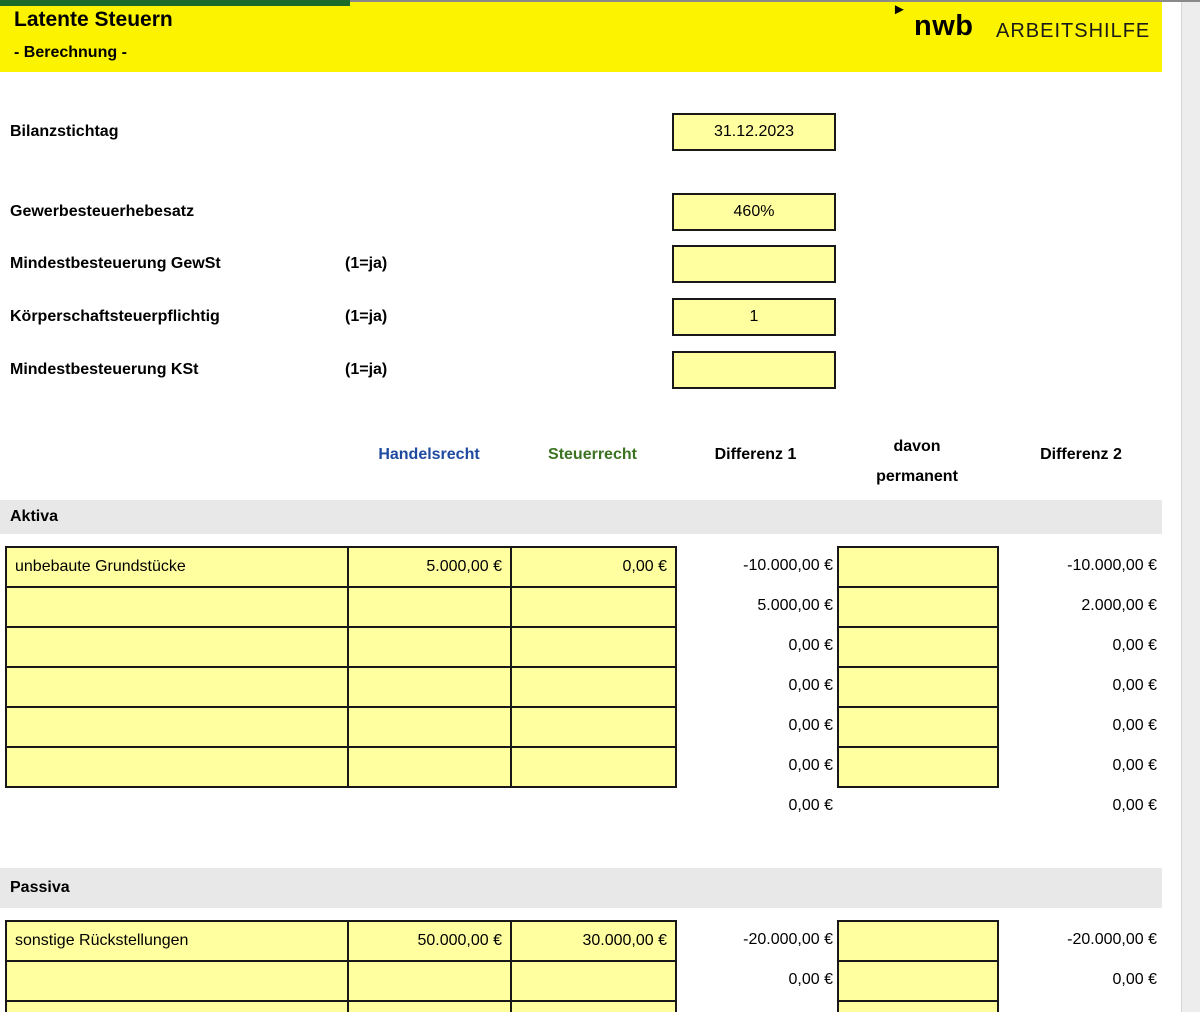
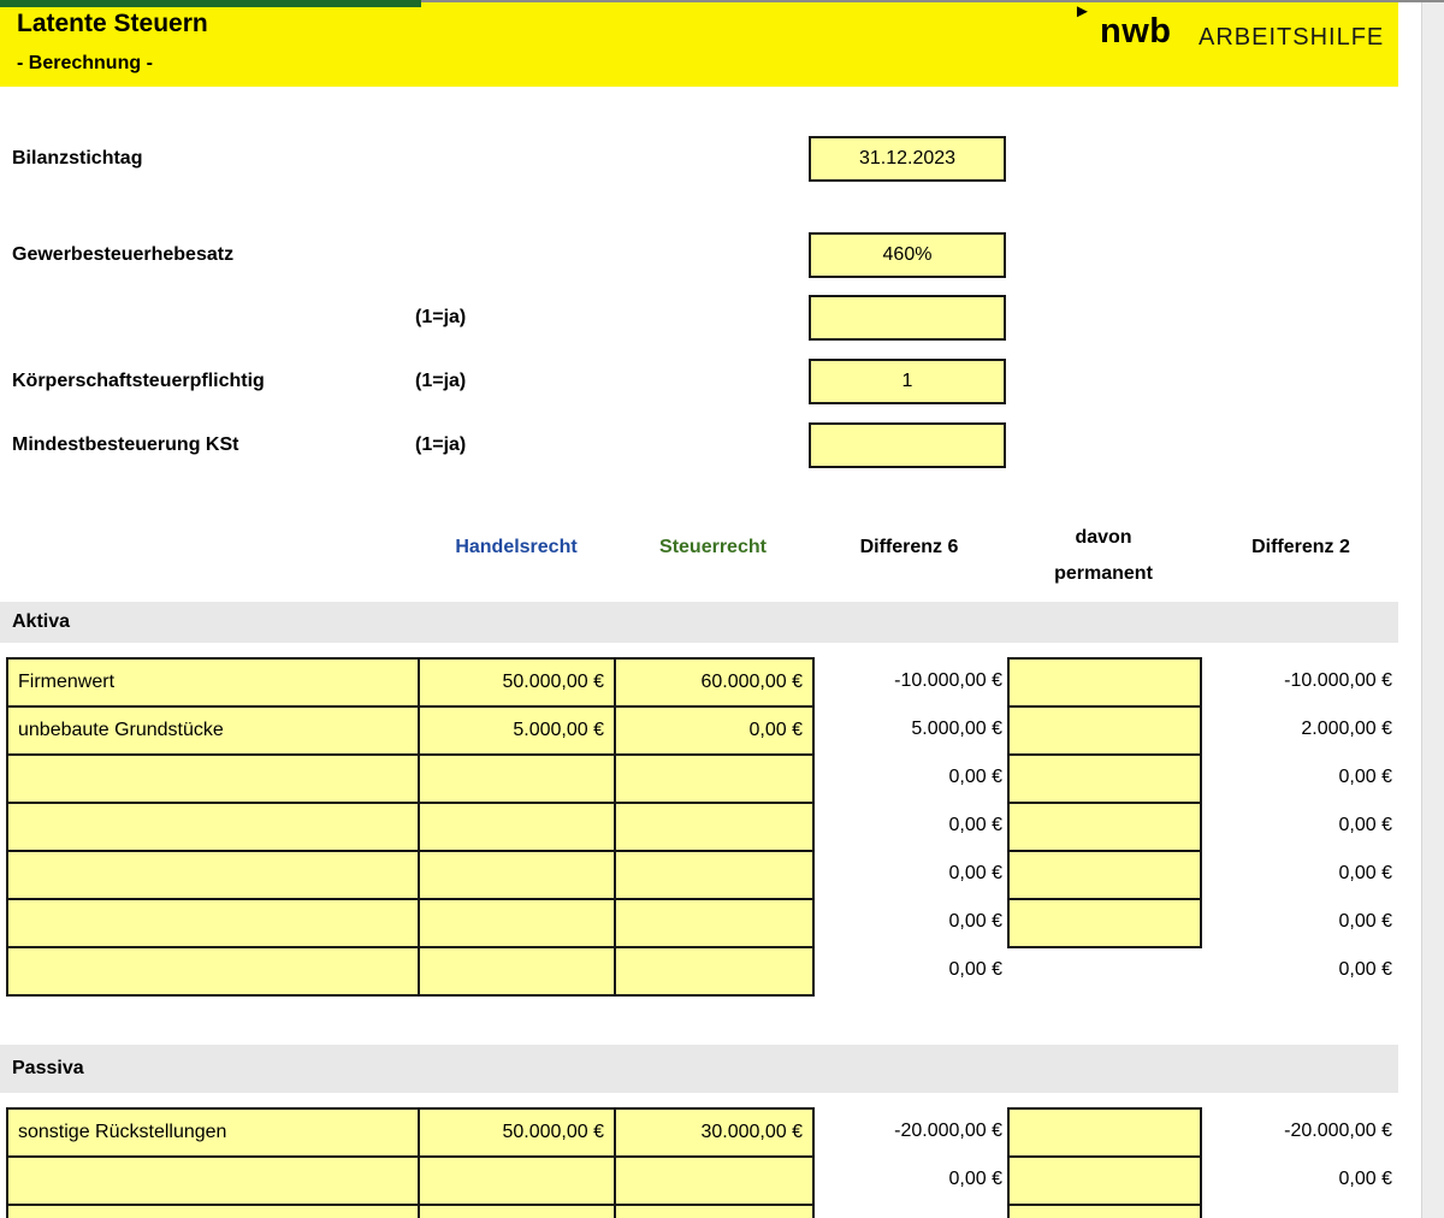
  Latente Steuern
  - Berechnung -
  ►
  nwb
  ARBEITSHILFE
  Bilanzstichtag
  31.12.2023
  Gewerbesteuerhebesatz
  460%
- Mindestbesteuerung GewSt
  (1=ja)
  Körperschaftsteuerpflichtig
  (1=ja)
  1
  Mindestbesteuerung KSt
  (1=ja)
  Handelsrecht
  Steuerrecht
- Differenz 1
+ Differenz 6
  davon permanent
  Differenz 2
  Aktiva
+ Firmenwert	50.000,00 €	60.000,00 €
  unbebaute Grundstücke	5.000,00 €	0,00 €
  -10.000,00 €
  5.000,00 €
  0,00 €
  0,00 €
  0,00 €
  0,00 €
  0,00 €
  -10.000,00 €
  2.000,00 €
  0,00 €
  0,00 €
  0,00 €
  0,00 €
  0,00 €
  Passiva
  sonstige Rückstellungen	50.000,00 €	30.000,00 €
  -20.000,00 €
  0,00 €
  -20.000,00 €
  0,00 €
